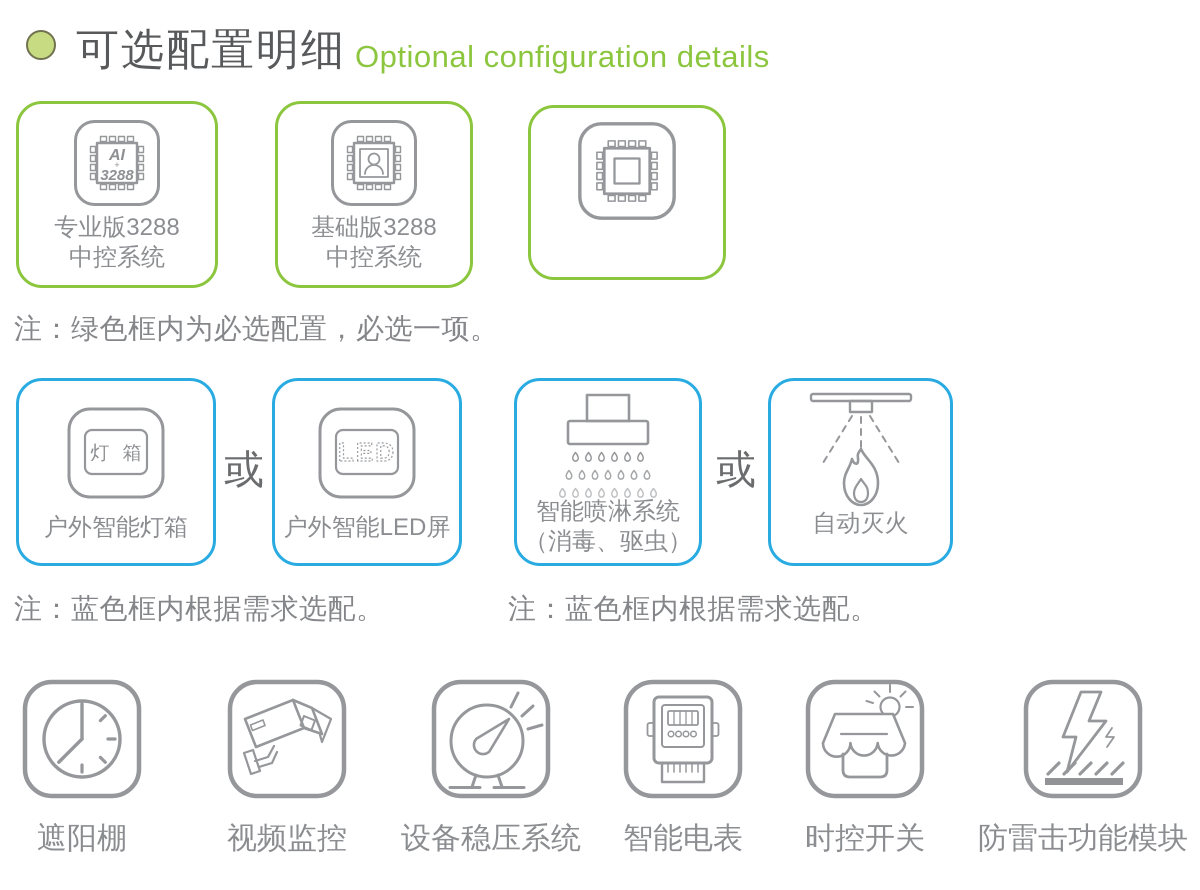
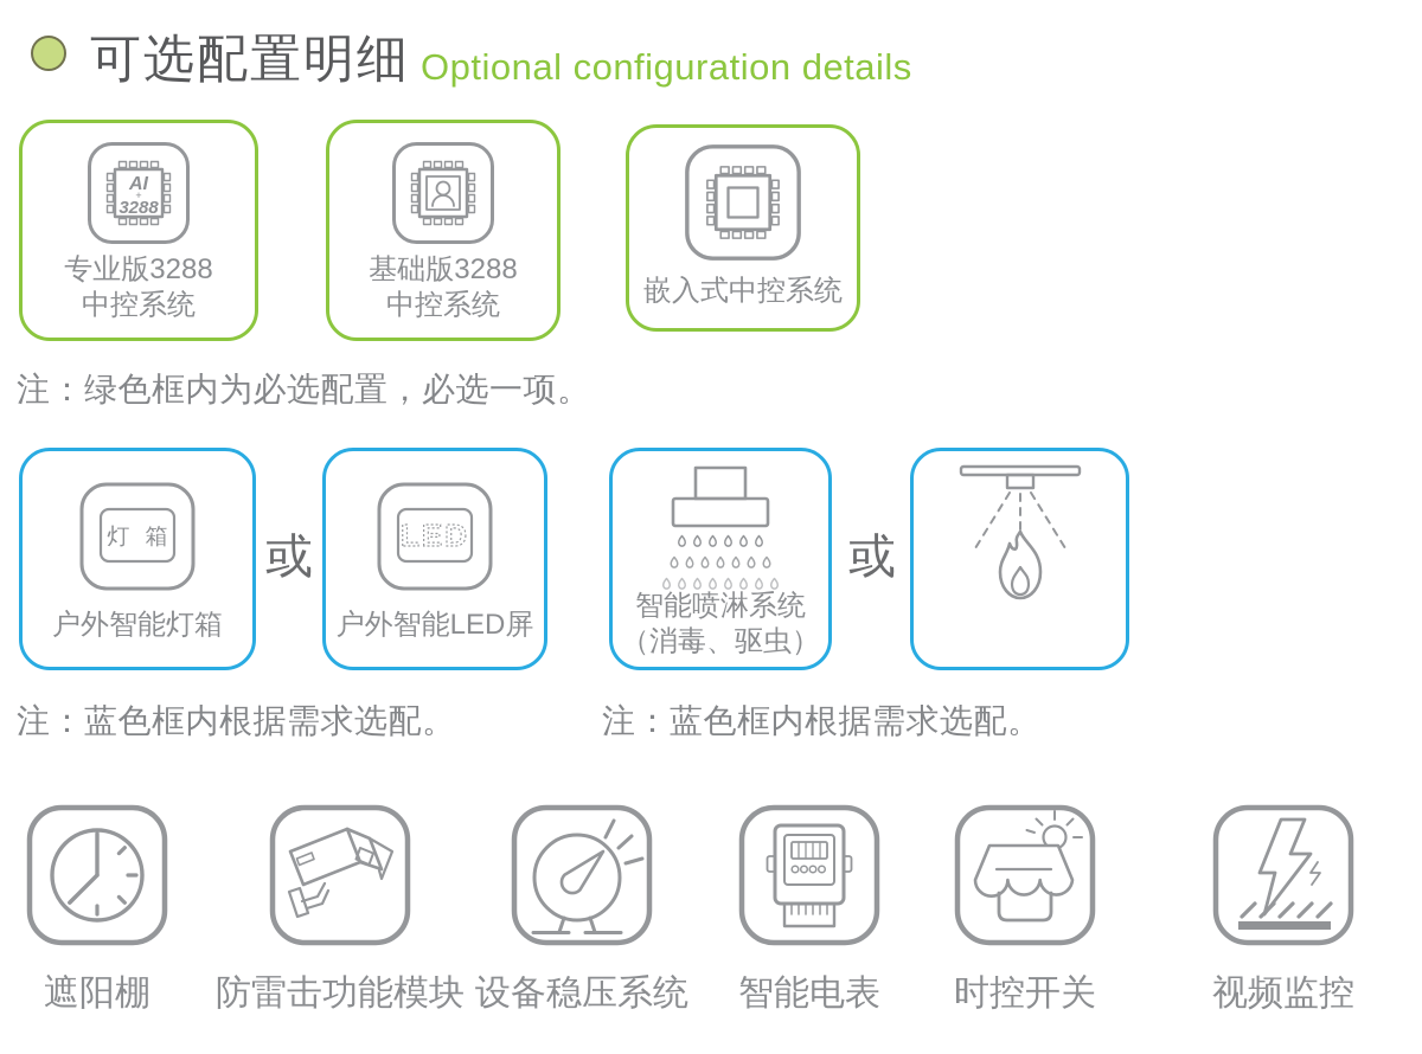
  可选配置明细
  Optional configuration details
  AI
  +
  3288
  专业版3288
  中控系统
  基础版3288
  中控系统
+ 嵌入式中控系统
  注：绿色框内为必选配置，必选一项。
  灯 箱
  户外智能灯箱
  或
  LED
  户外智能LED屏
  智能喷淋系统
  （消毒、驱虫）
  或
- 自动灭火
  注：蓝色框内根据需求选配。
  注：蓝色框内根据需求选配。
  遮阳棚
- 视频监控
+ 防雷击功能模块
  设备稳压系统
  智能电表
  时控开关
- 防雷击功能模块
+ 视频监控
